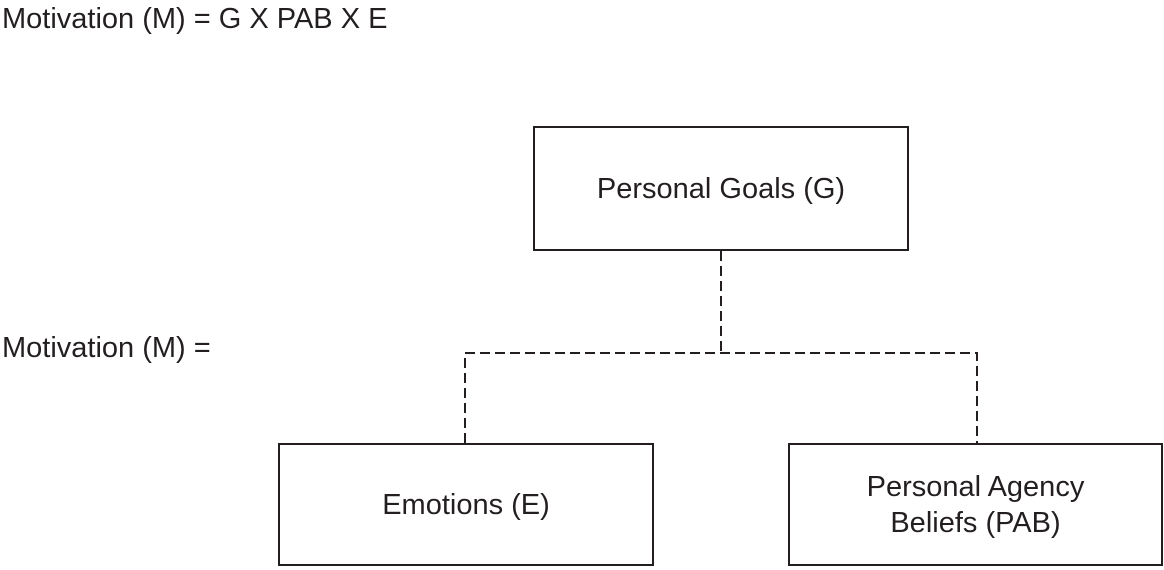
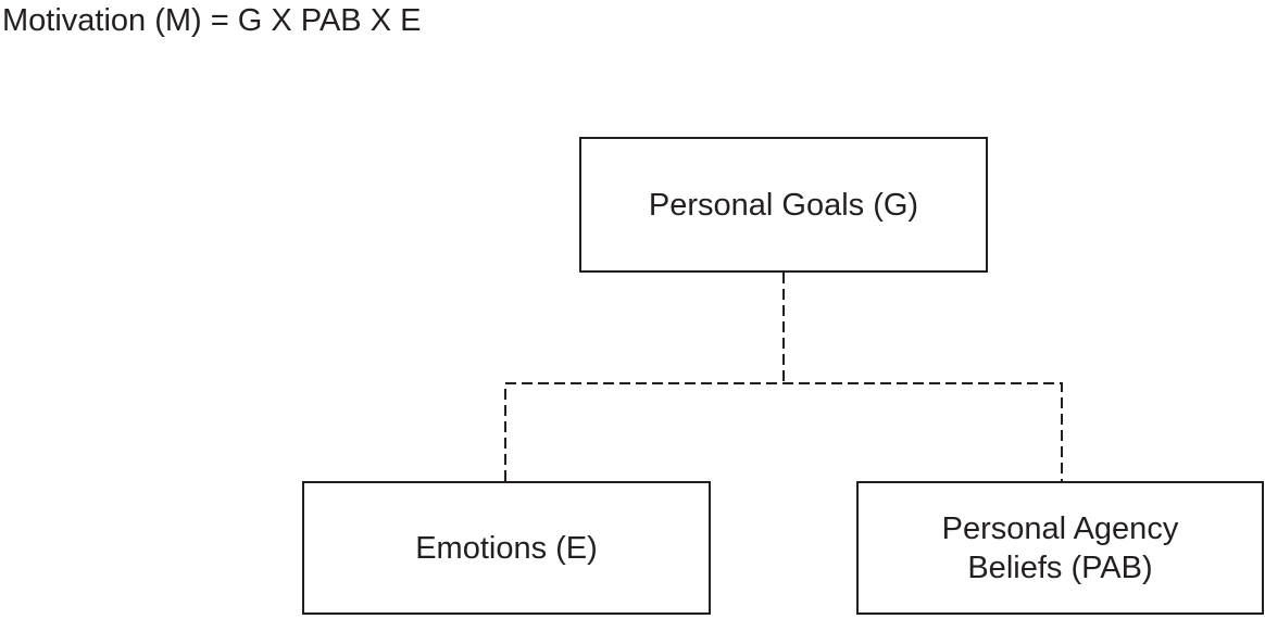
  Motivation (M) = G X PAB X E
- Motivation (M) =
  Personal Goals (G)
  Emotions (E)
  Personal Agency Beliefs (PAB)
